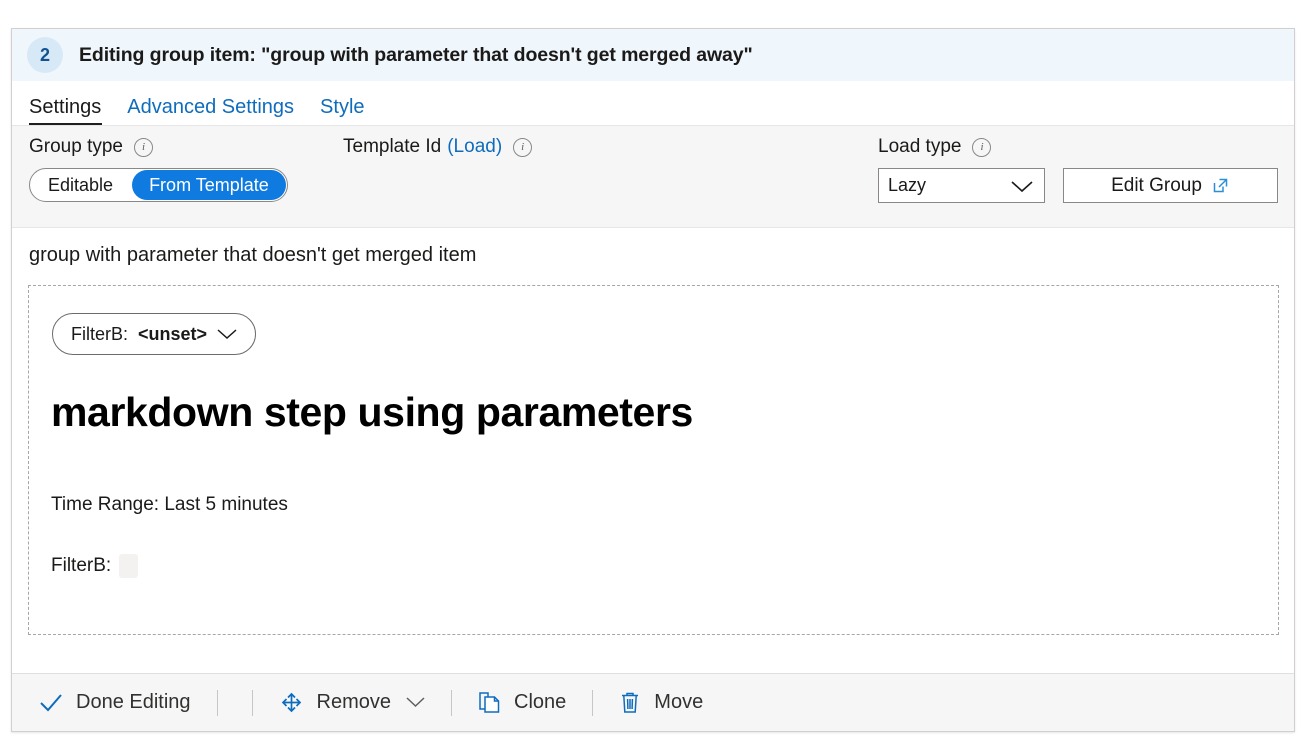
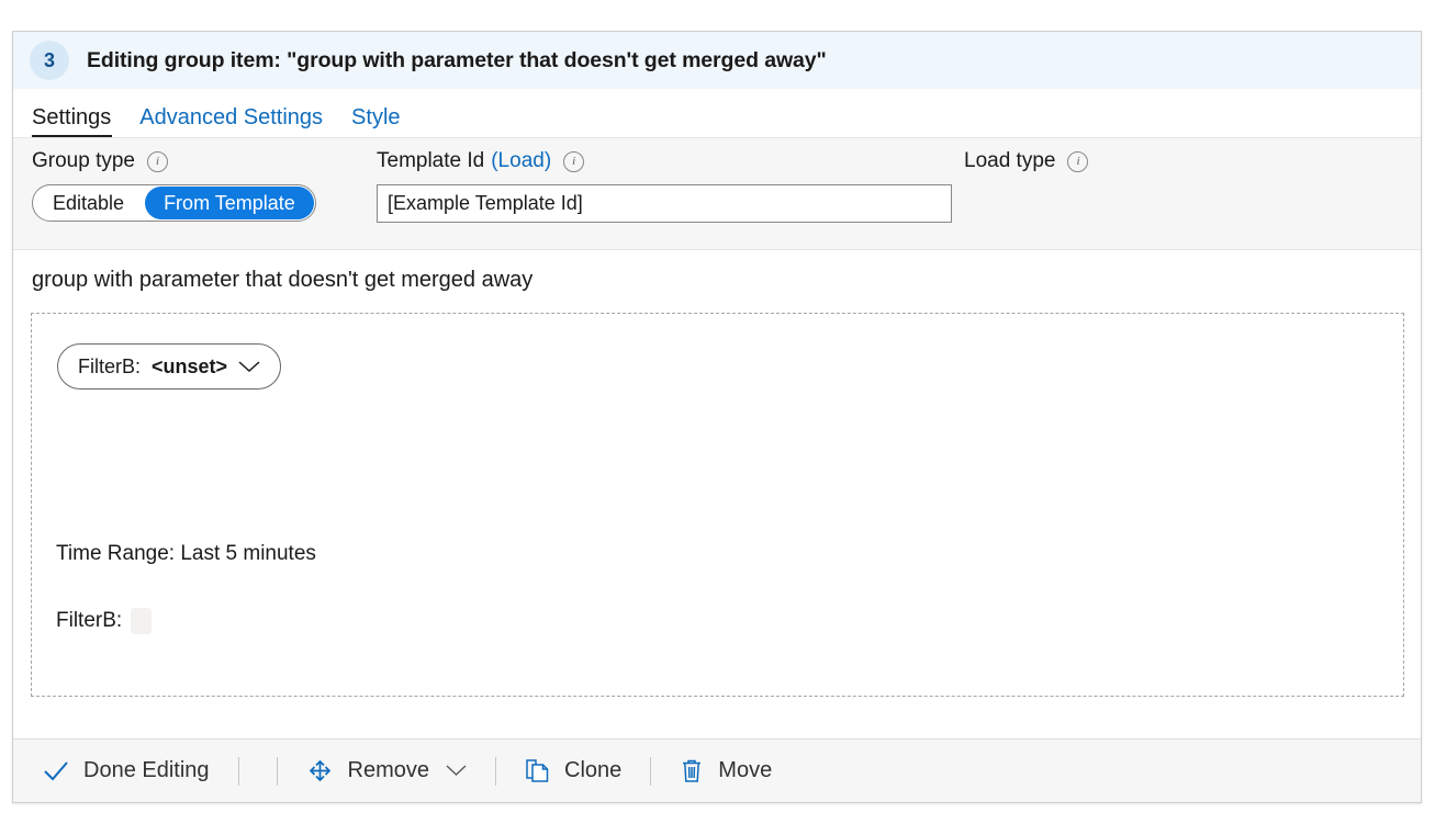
- 2
+ 3
  Editing group item: "group with parameter that doesn't get merged away"
  Settings
  Advanced Settings
  Style
  Group type
  i
  Editable
  From Template
  Template Id
  (Load)
  i
+ [Example Template Id]
  Load type
  i
- Lazy
- Edit Group
- group with parameter that doesn't get merged item
+ group with parameter that doesn't get merged away
  FilterB:
  <unset>
- markdown step using parameters
  Time Range: Last 5 minutes
  FilterB:
  Done Editing
  Remove
  Clone
  Move
